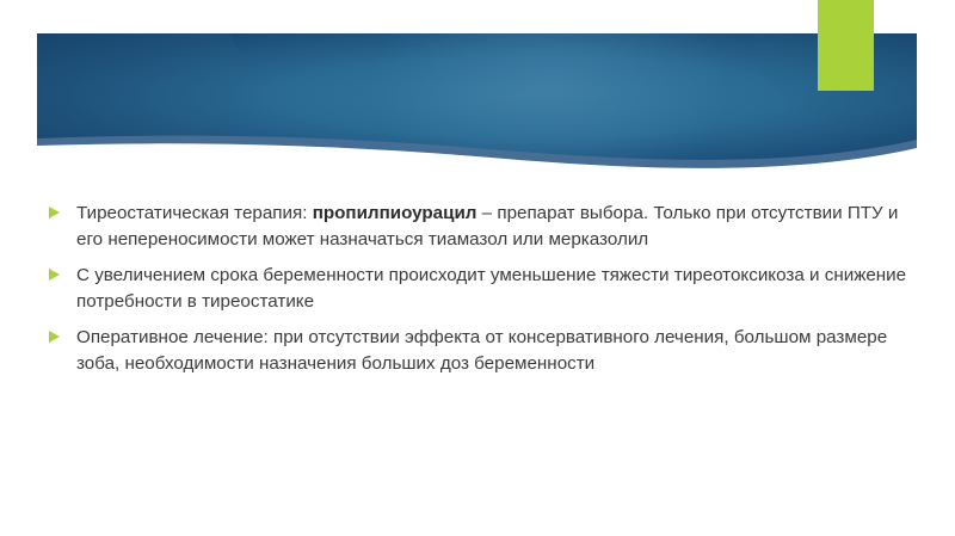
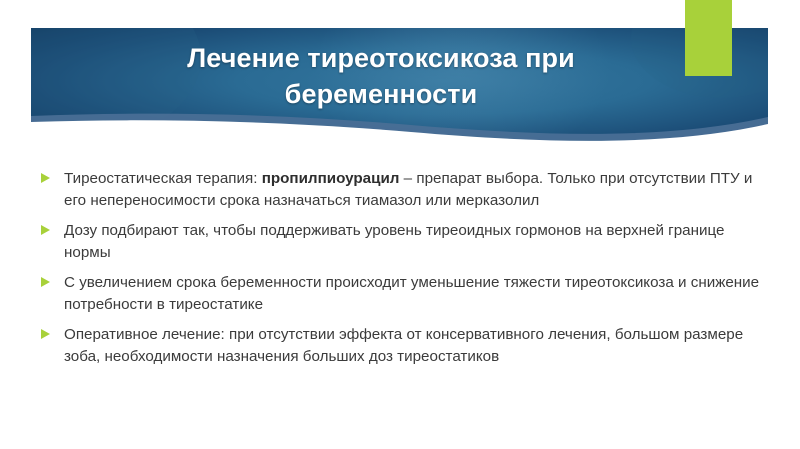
+ Лечение тиреотоксикоза при
+ беременности
- Тиреостатическая терапия: пропилпиоурацил – препарат выбора. Только при отсутствии ПТУ и его непереносимости может назначаться тиамазол или мерказолил
+ Тиреостатическая терапия: пропилпиоурацил – препарат выбора. Только при отсутствии ПТУ и его непереносимости срока назначаться тиамазол или мерказолил
+ Дозу подбирают так, чтобы поддерживать уровень тиреоидных гормонов на верхней границе нормы
  С увеличением срока беременности происходит уменьшение тяжести тиреотоксикоза и снижение потребности в тиреостатике
- Оперативное лечение: при отсутствии эффекта от консервативного лечения, большом размере зоба, необходимости назначения больших доз беременности
+ Оперативное лечение: при отсутствии эффекта от консервативного лечения, большом размере зоба, необходимости назначения больших доз тиреостатиков
